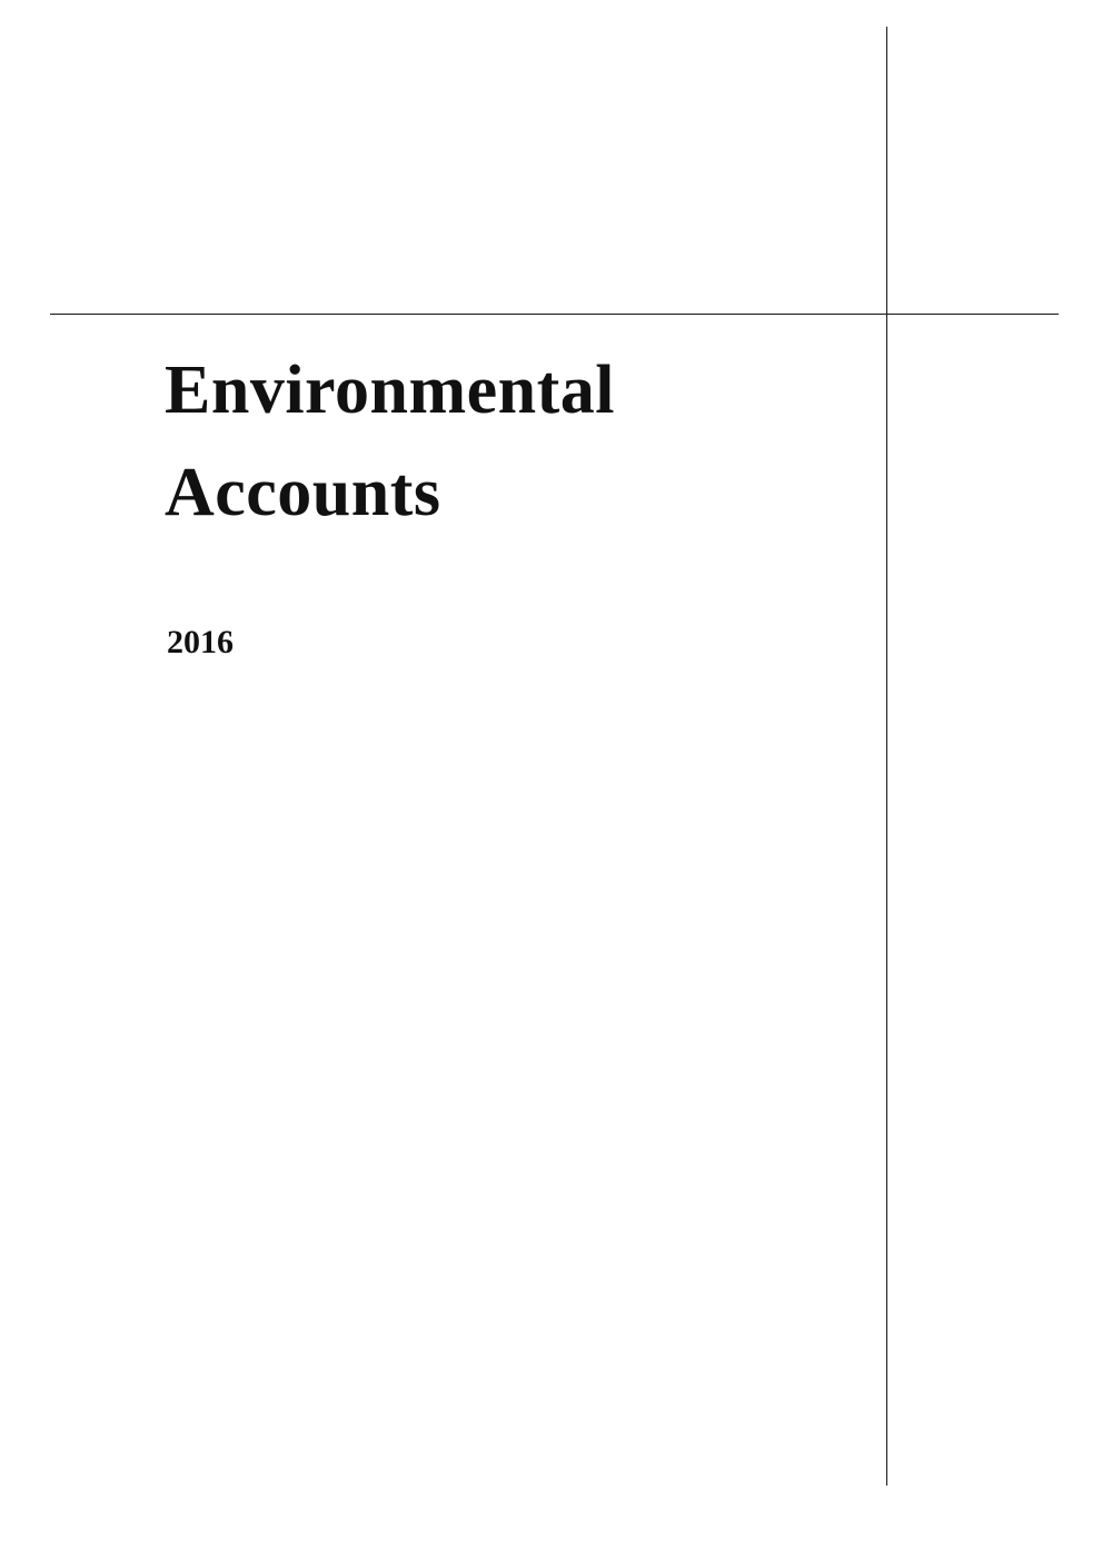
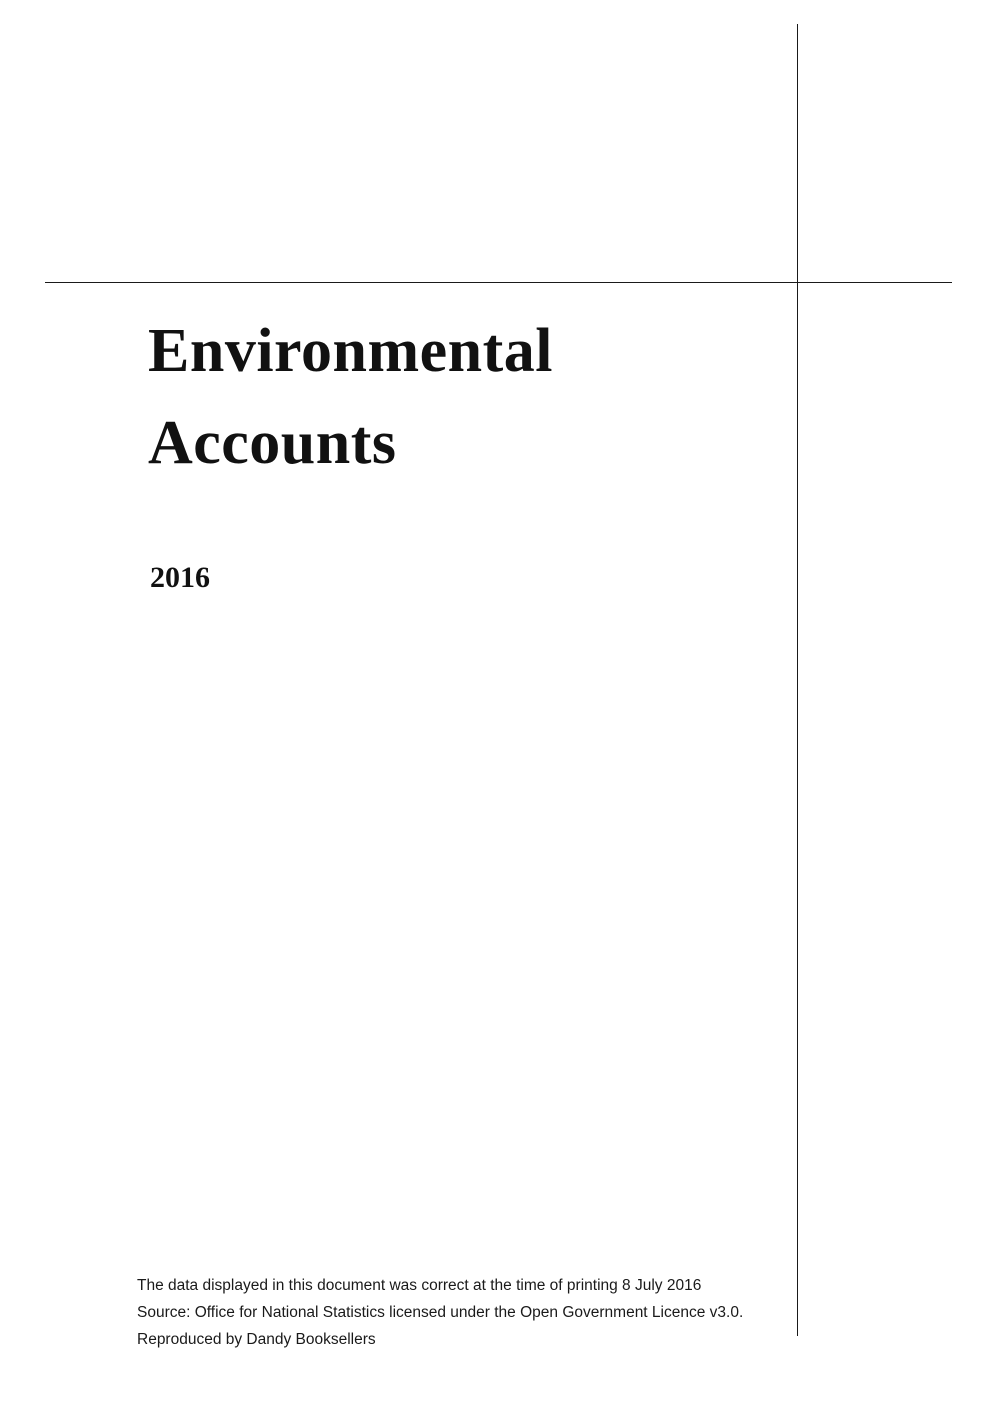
  Environmental
  Accounts
  2016
+ The data displayed in this document was correct at the time of printing 8 July 2016
+ Source: Office for National Statistics licensed under the Open Government Licence v3.0.
+ Reproduced by Dandy Booksellers
